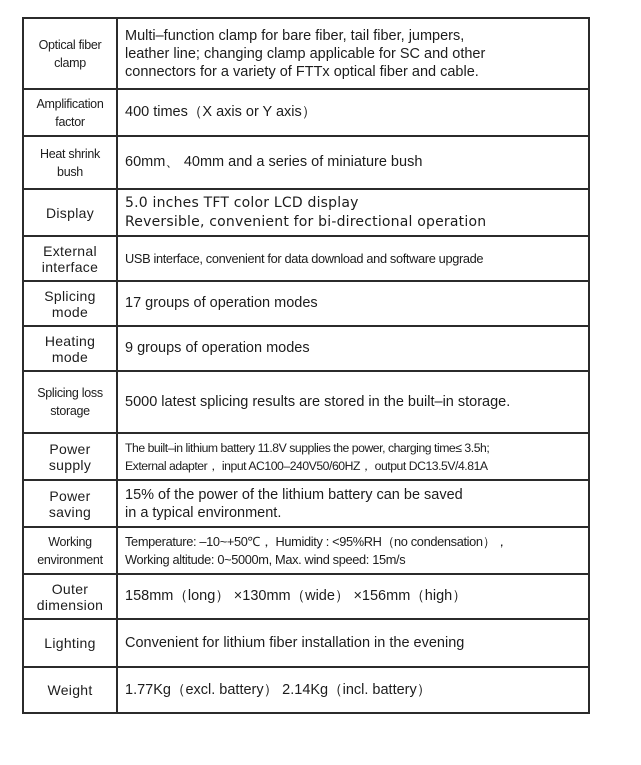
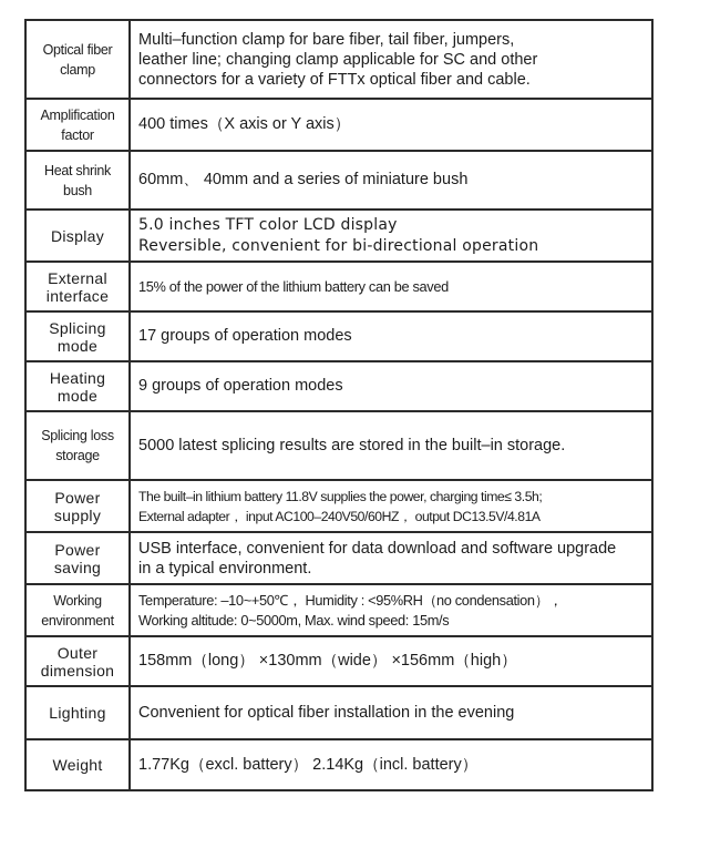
  Optical fiber clamp	Multi–function clamp for bare fiber, tail fiber, jumpers, leather line; changing clamp applicable for SC and other connectors for a variety of FTTx optical fiber and cable.
  Amplification factor	400 times（X axis or Y axis）
  Heat shrink bush	60mm、 40mm and a series of miniature bush
  Display	5.0 inches TFT color LCD display Reversible, convenient for bi-directional operation
- External interface	USB interface, convenient for data download and software upgrade
+ External interface	15% of the power of the lithium battery can be saved
  Splicing mode	17 groups of operation modes
  Heating mode	9 groups of operation modes
  Splicing loss storage	5000 latest splicing results are stored in the built–in storage.
  Power supply	The built–in lithium battery 11.8V supplies the power, charging time≤ 3.5h; External adapter， input AC100–240V50/60HZ， output DC13.5V/4.81A
- Power saving	15% of the power of the lithium battery can be saved in a typical environment.
+ Power saving	USB interface, convenient for data download and software upgrade in a typical environment.
  Working environment	Temperature: –10~+50℃， Humidity : <95%RH（no condensation）， Working altitude: 0~5000m, Max. wind speed: 15m/s
  Outer dimension	158mm（long） ×130mm（wide） ×156mm（high）
- Lighting	Convenient for lithium fiber installation in the evening
+ Lighting	Convenient for optical fiber installation in the evening
  Weight	1.77Kg（excl. battery） 2.14Kg（incl. battery）
